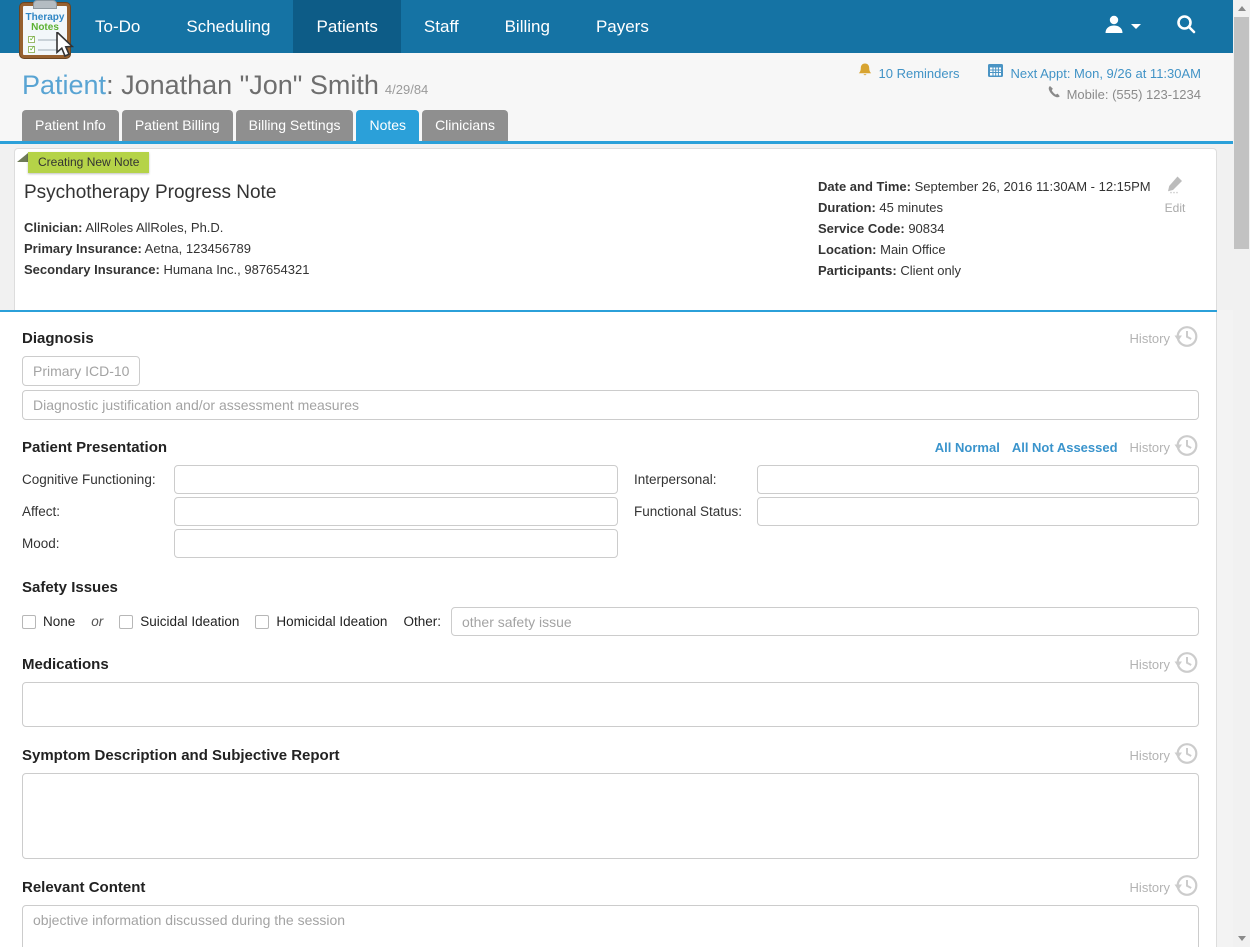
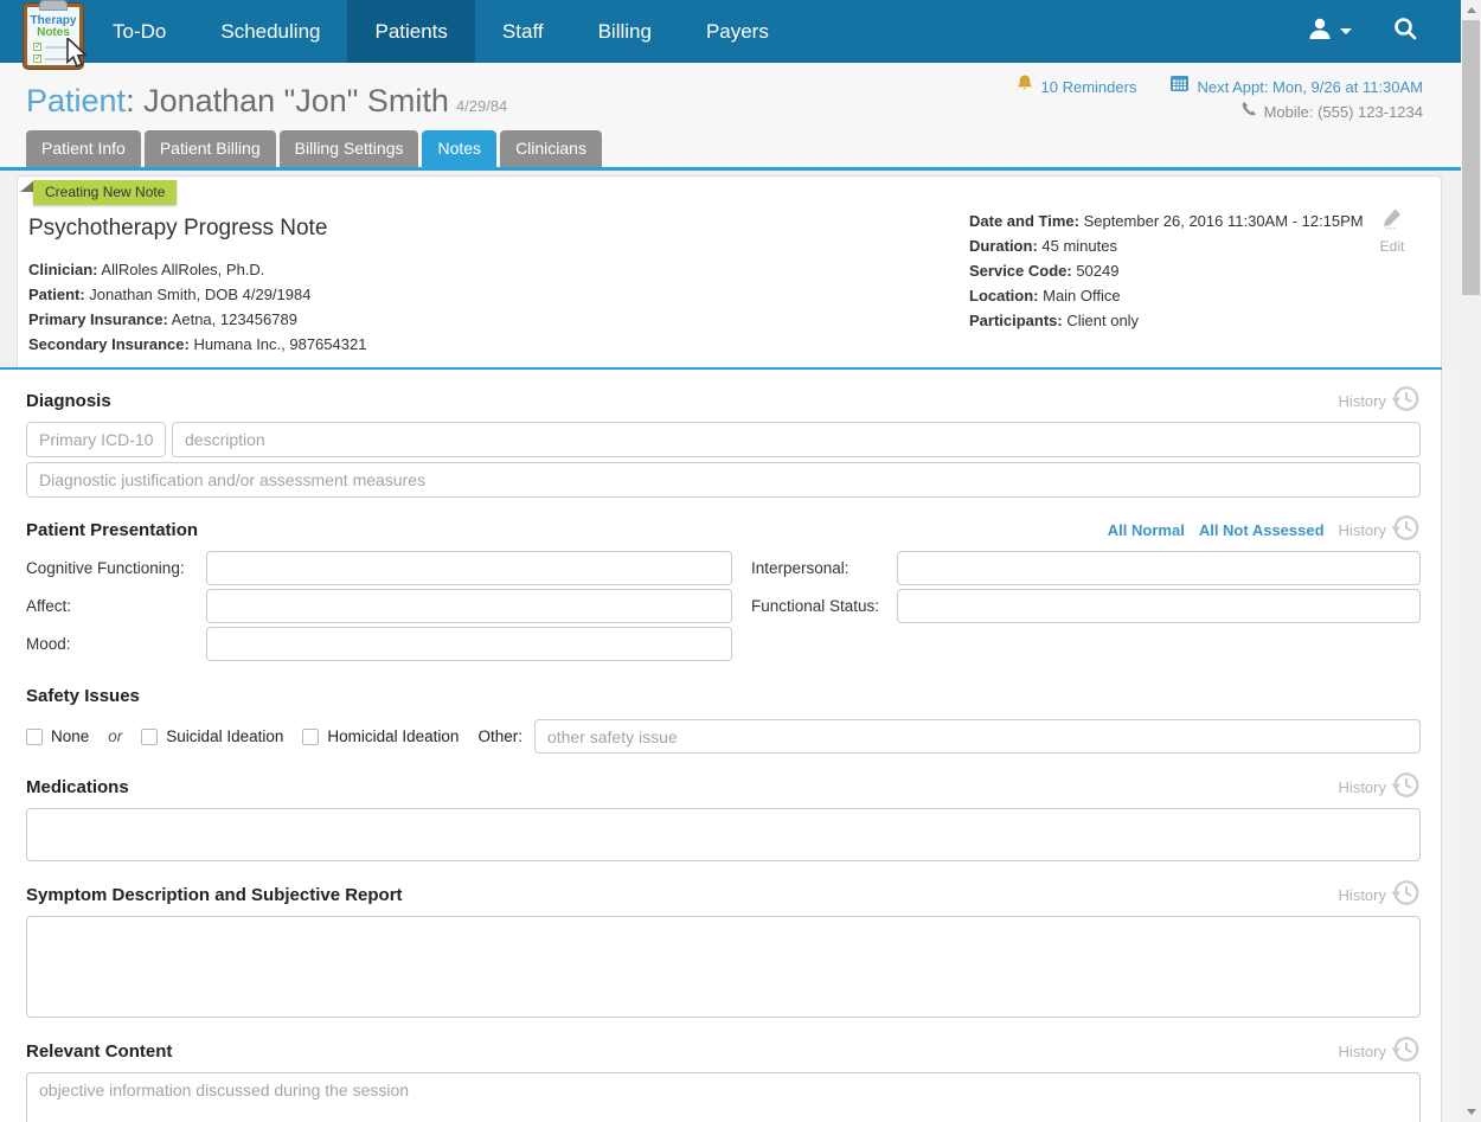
  To-Do
  Scheduling
  Patients
  Staff
  Billing
  Payers
  Therapy
  Notes
  Patient: Jonathan "Jon" Smith 4/29/84
  10 Reminders
  Next Appt: Mon, 9/26 at 11:30AM
  Mobile: (555) 123-1234
  Patient Info
  Patient Billing
  Billing Settings
  Notes
  Clinicians
  Creating New Note
  Psychotherapy Progress Note
  Clinician: AllRoles AllRoles, Ph.D.
+ Patient: Jonathan Smith, DOB 4/29/1984
  Primary Insurance: Aetna, 123456789
  Secondary Insurance: Humana Inc., 987654321
  Date and Time: September 26, 2016 11:30AM - 12:15PM
  Duration: 45 minutes
- Service Code: 90834
+ Service Code: 50249
  Location: Main Office
  Participants: Client only
  Edit
  Diagnosis
  History
  Primary ICD-10
+ description
  Diagnostic justification and/or assessment measures
  Patient Presentation
  All Normal
  All Not Assessed
  History
  Cognitive Functioning:
  Affect:
  Mood:
  Interpersonal:
  Functional Status:
  Safety Issues
  None
  or
  Suicidal Ideation
  Homicidal Ideation
  Other:
  other safety issue
  Medications
  History
  Symptom Description and Subjective Report
  History
  Relevant Content
  History
  objective information discussed during the session
